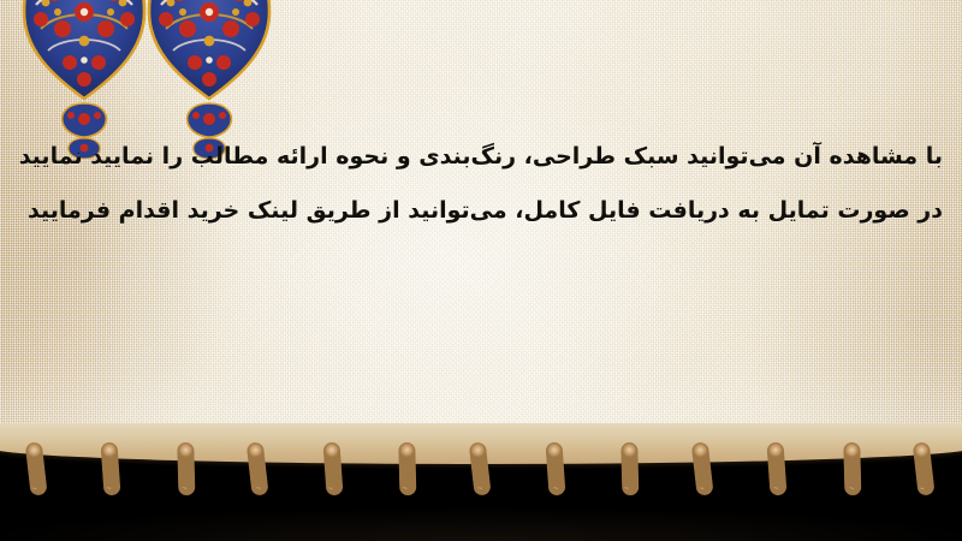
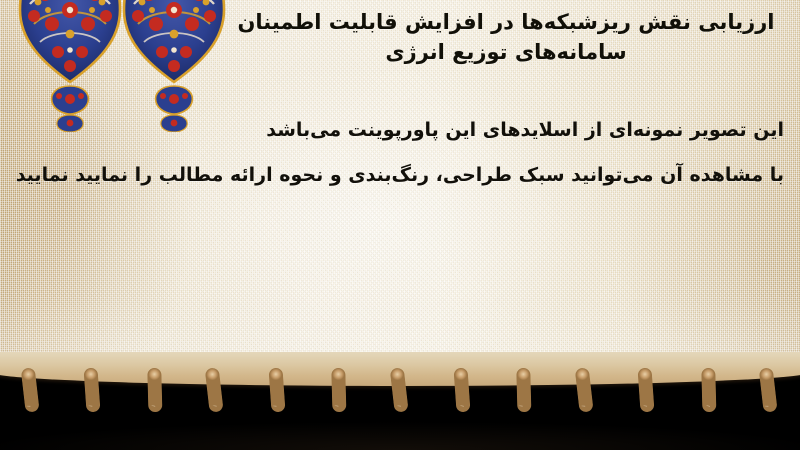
+ ارزیابی نقش ریزشبکه‌ها در افزایش قابلیت اطمینان
+ سامانه‌های توزیع انرژی
+ این تصویر نمونه‌ای از اسلایدهای این پاورپوینت می‌باشد
  با مشاهده آن می‌توانید سبک طراحی، رنگ‌بندی و نحوه ارائه مطالب را نمایید نمایید
- در صورت تمایل به دریافت فایل کامل، می‌توانید از طریق لینک خرید اقدام فرمایید
